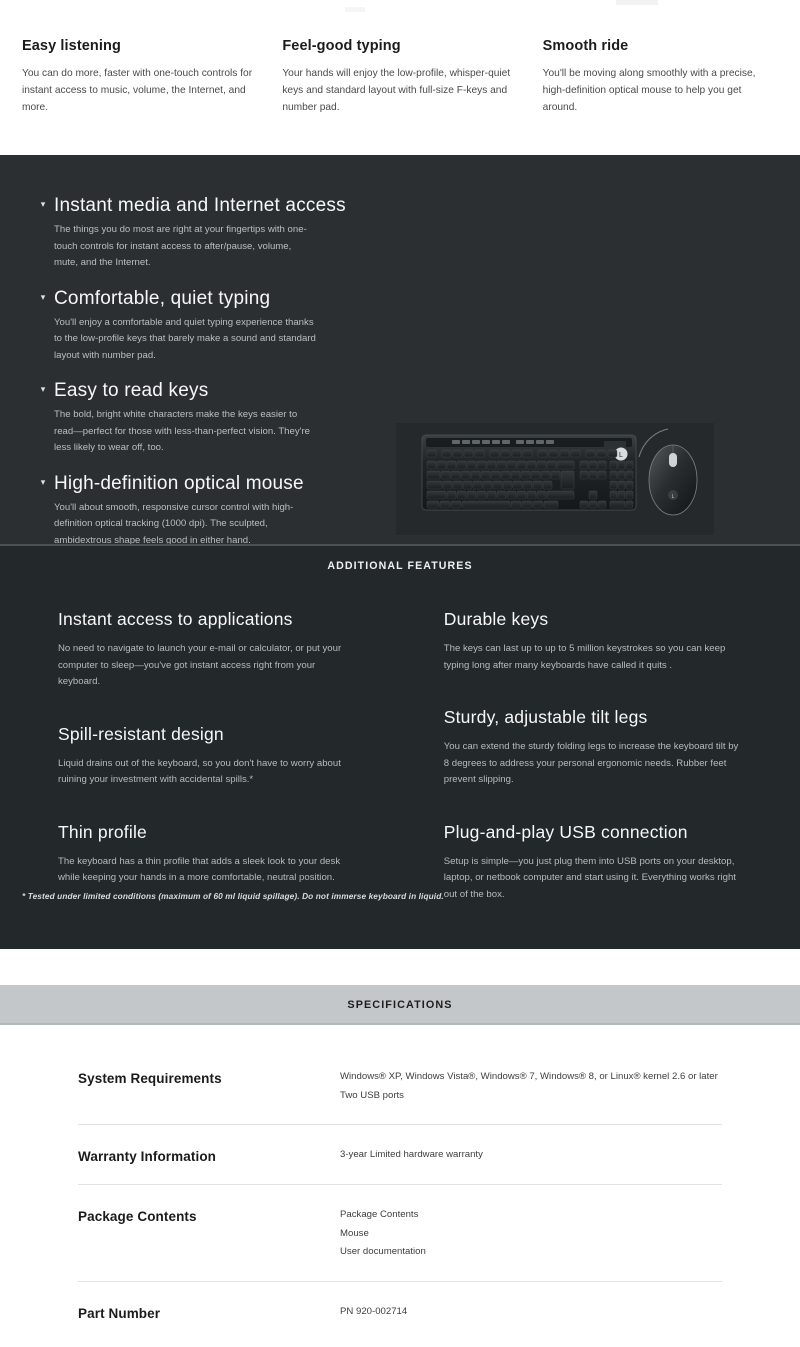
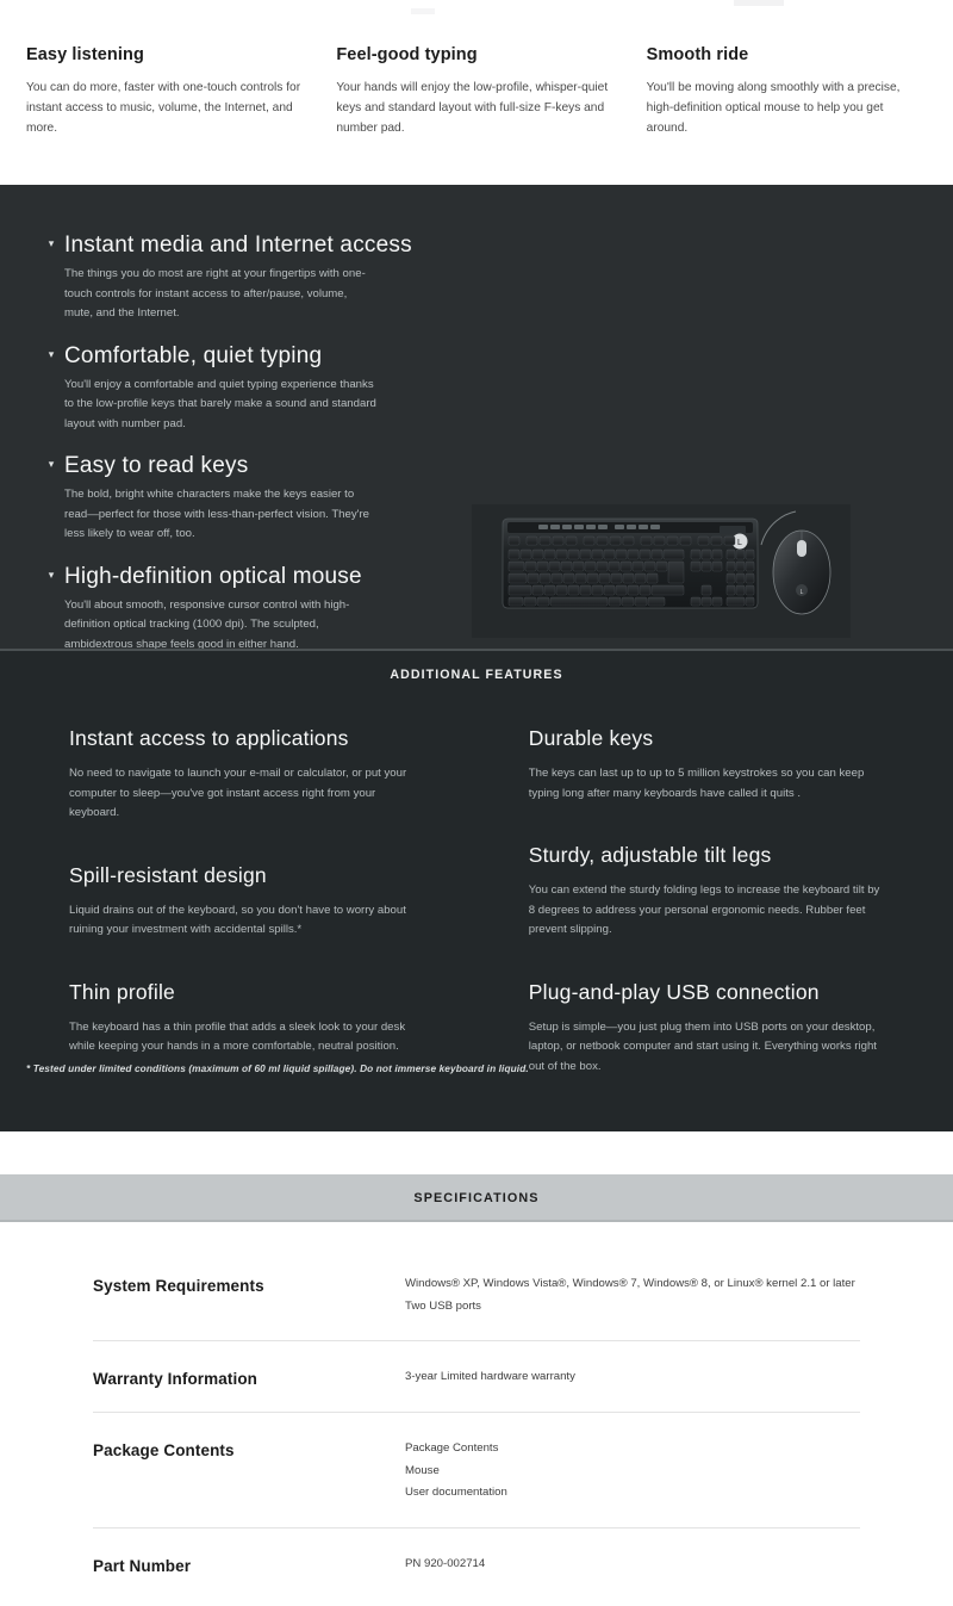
  Easy listening
  You can do more, faster with one-touch controls for instant access to music, volume, the Internet, and more.
  Feel-good typing
  Your hands will enjoy the low-profile, whisper-quiet keys and standard layout with full-size F-keys and number pad.
  Smooth ride
  You'll be moving along smoothly with a precise, high-definition optical mouse to help you get around.
  ▾
  Instant media and Internet access
  The things you do most are right at your fingertips with one-touch controls for instant access to after/pause, volume, mute, and the Internet.
  ▾
  Comfortable, quiet typing
  You'll enjoy a comfortable and quiet typing experience thanks to the low-profile keys that barely make a sound and standard layout with number pad.
  ▾
  Easy to read keys
  The bold, bright white characters make the keys easier to read—perfect for those with less-than-perfect vision. They're less likely to wear off, too.
  ▾
  High-definition optical mouse
  You'll about smooth, responsive cursor control with high-definition optical tracking (1000 dpi). The sculpted, ambidextrous shape feels good in either hand.
  ADDITIONAL FEATURES
  Instant access to applications
  No need to navigate to launch your e-mail or calculator, or put your computer to sleep—you've got instant access right from your keyboard.
  Spill-resistant design
  Liquid drains out of the keyboard, so you don't have to worry about ruining your investment with accidental spills.*
  Thin profile
  The keyboard has a thin profile that adds a sleek look to your desk while keeping your hands in a more comfortable, neutral position.
  Durable keys
  The keys can last up to up to 5 million keystrokes so you can keep typing long after many keyboards have called it quits .
  Sturdy, adjustable tilt legs
  You can extend the sturdy folding legs to increase the keyboard tilt by 8 degrees to address your personal ergonomic needs. Rubber feet prevent slipping.
  Plug-and-play USB connection
  Setup is simple—you just plug them into USB ports on your desktop, laptop, or netbook computer and start using it. Everything works right out of the box.
  * Tested under limited conditions (maximum of 60 ml liquid spillage). Do not immerse keyboard in liquid.
  SPECIFICATIONS
  System Requirements
- Windows® XP, Windows Vista®, Windows® 7, Windows® 8, or Linux® kernel 2.6 or later
+ Windows® XP, Windows Vista®, Windows® 7, Windows® 8, or Linux® kernel 2.1 or later
  Two USB ports
  Warranty Information
  3-year Limited hardware warranty
  Package Contents
  Package Contents
  Mouse
  User documentation
  Part Number
  PN 920-002714
